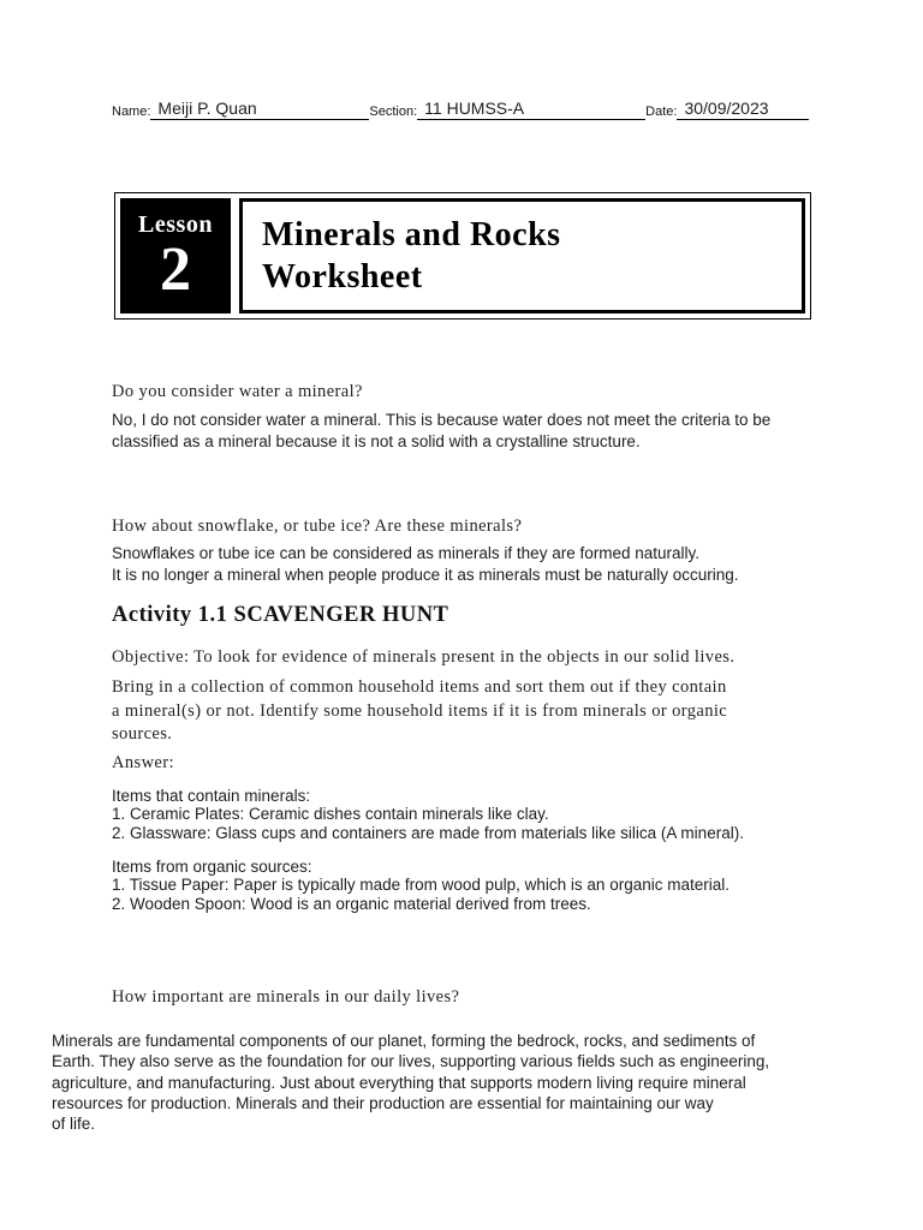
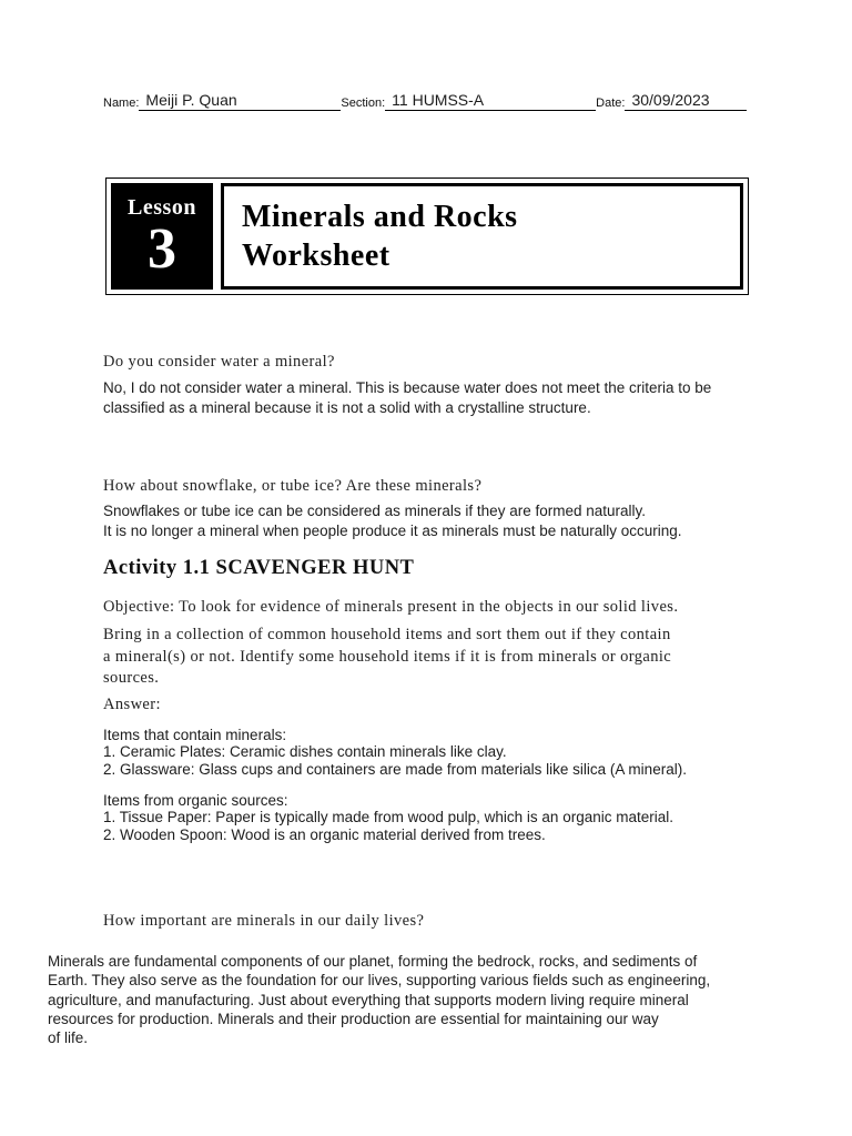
  Name:
  Meiji P. Quan
  Section:
  11 HUMSS-A
  Date:
  30/09/2023
  Lesson
- 2
+ 3
  Minerals and Rocks
  Worksheet
  Do you consider water a mineral?
  No, I do not consider water a mineral. This is because water does not meet the criteria to be
  classified as a mineral because it is not a solid with a crystalline structure.
  How about snowflake, or tube ice? Are these minerals?
  Snowflakes or tube ice can be considered as minerals if they are formed naturally.
  It is no longer a mineral when people produce it as minerals must be naturally occuring.
  Activity 1.1 SCAVENGER HUNT
  Objective: To look for evidence of minerals present in the objects in our solid lives.
  Bring in a collection of common household items and sort them out if they contain
  a mineral(s) or not. Identify some household items if it is from minerals or organic
  sources.
  Answer:
  Items that contain minerals:
  1. Ceramic Plates: Ceramic dishes contain minerals like clay.
  2. Glassware: Glass cups and containers are made from materials like silica (A mineral).
  Items from organic sources:
  1. Tissue Paper: Paper is typically made from wood pulp, which is an organic material.
  2. Wooden Spoon: Wood is an organic material derived from trees.
  How important are minerals in our daily lives?
  Minerals are fundamental components of our planet, forming the bedrock, rocks, and sediments of
  Earth. They also serve as the foundation for our lives, supporting various fields such as engineering,
  agriculture, and manufacturing. Just about everything that supports modern living require mineral
  resources for production. Minerals and their production are essential for maintaining our way
  of life.
